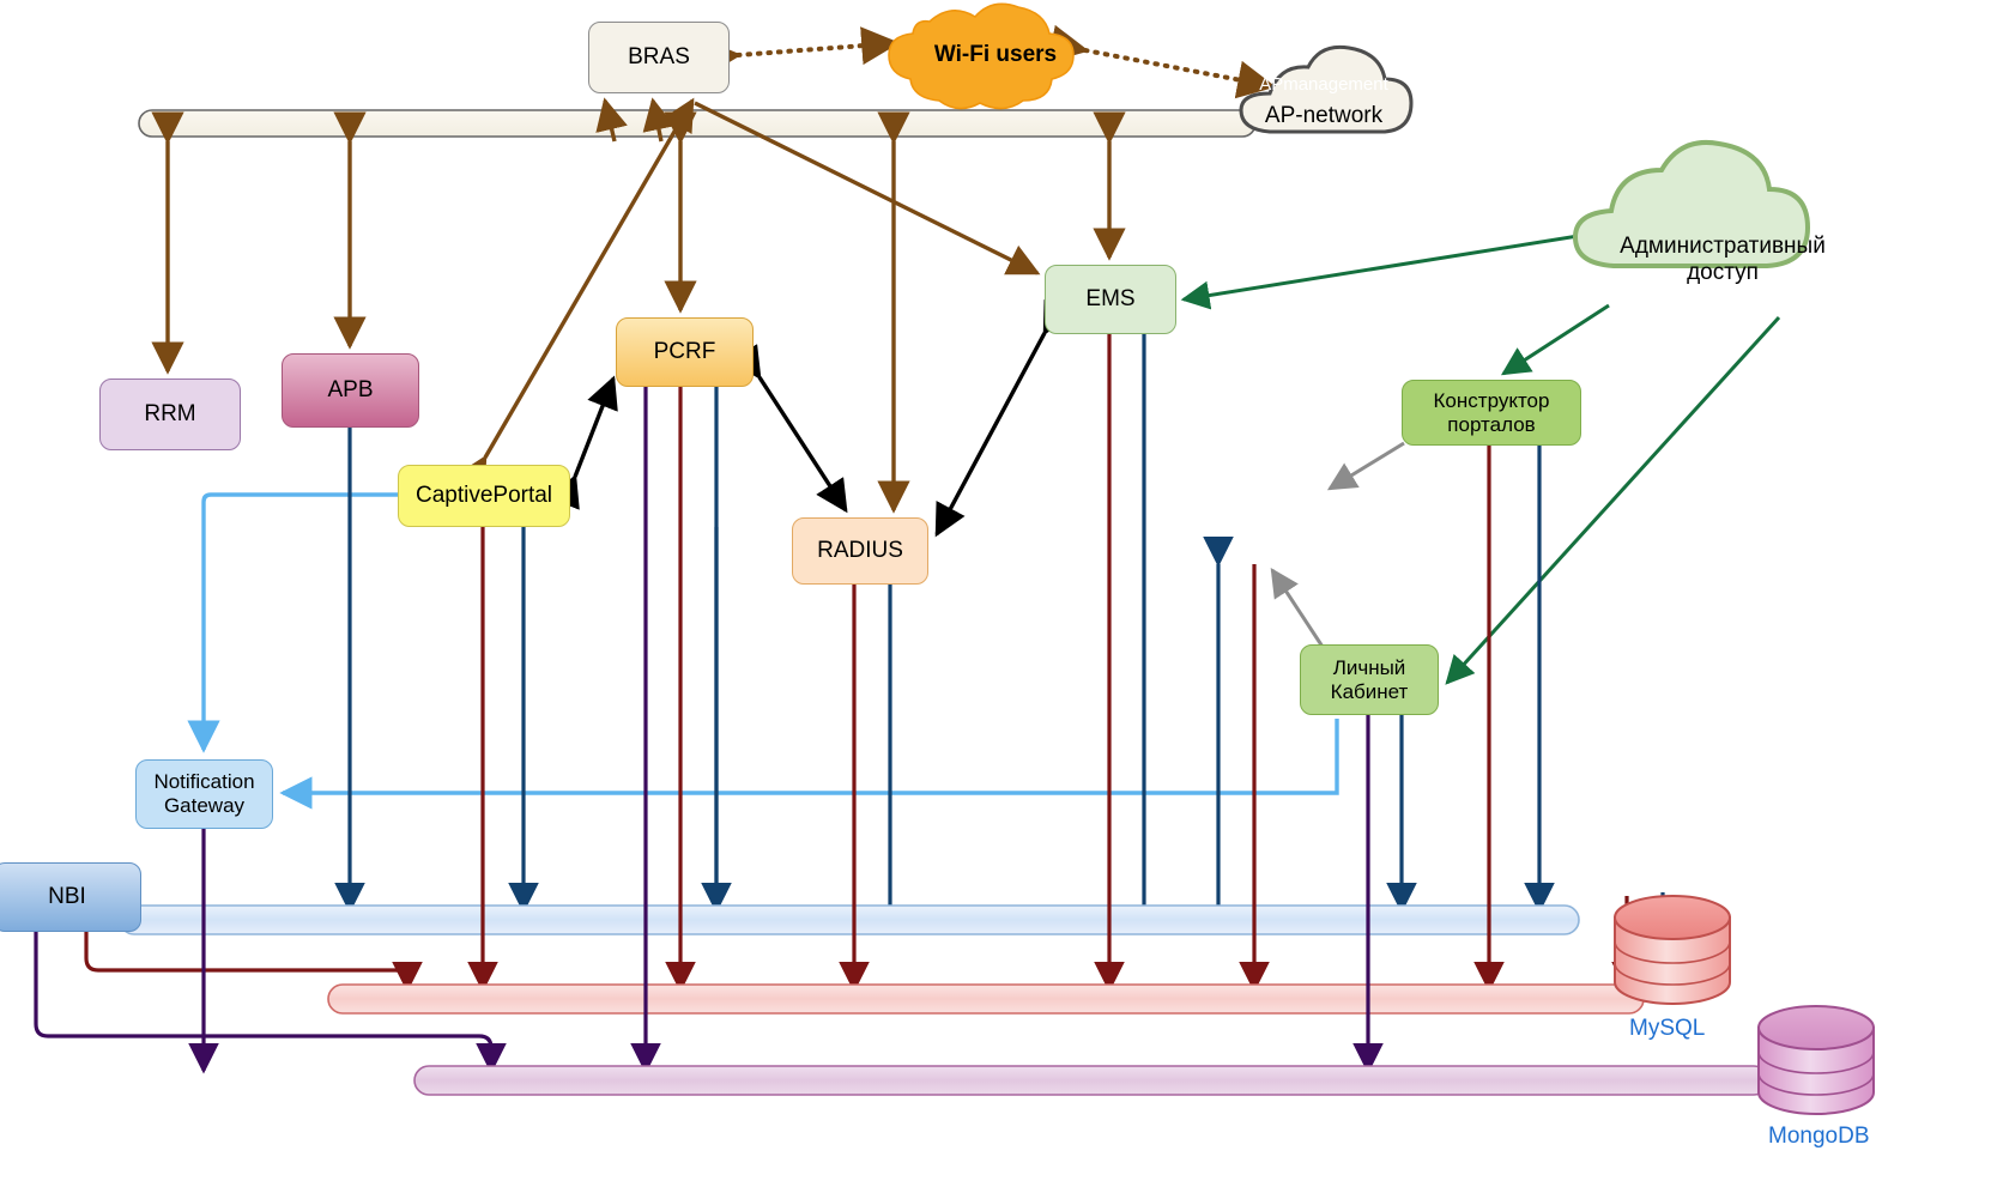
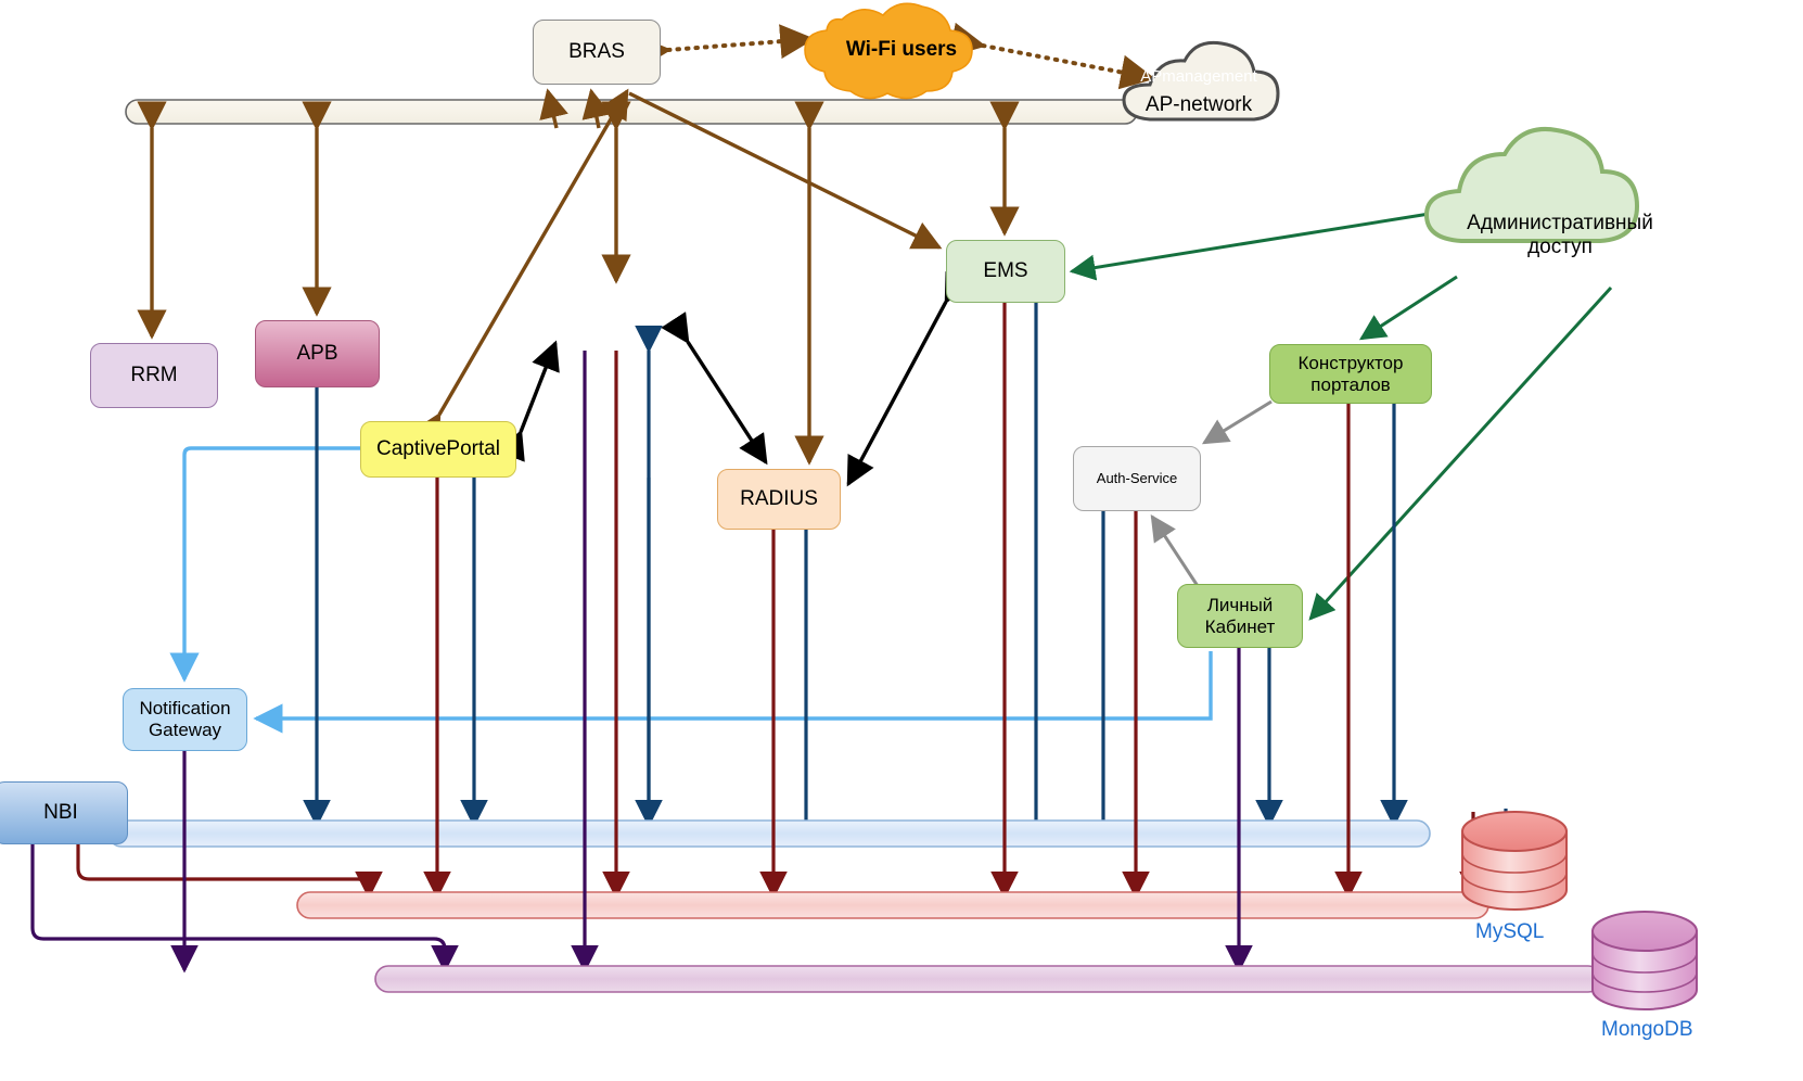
  BRAS
  Wi-Fi users
  APmanagement
  AP-network
  RRM
  APB
  CaptivePortal
- PCRF
  RADIUS
  EMS
  Административный доступ
  Конструктор порталов
+ Auth-Service
  Личный Кабинет
  Notification Gateway
  NBI
  MySQL
  MongoDB
